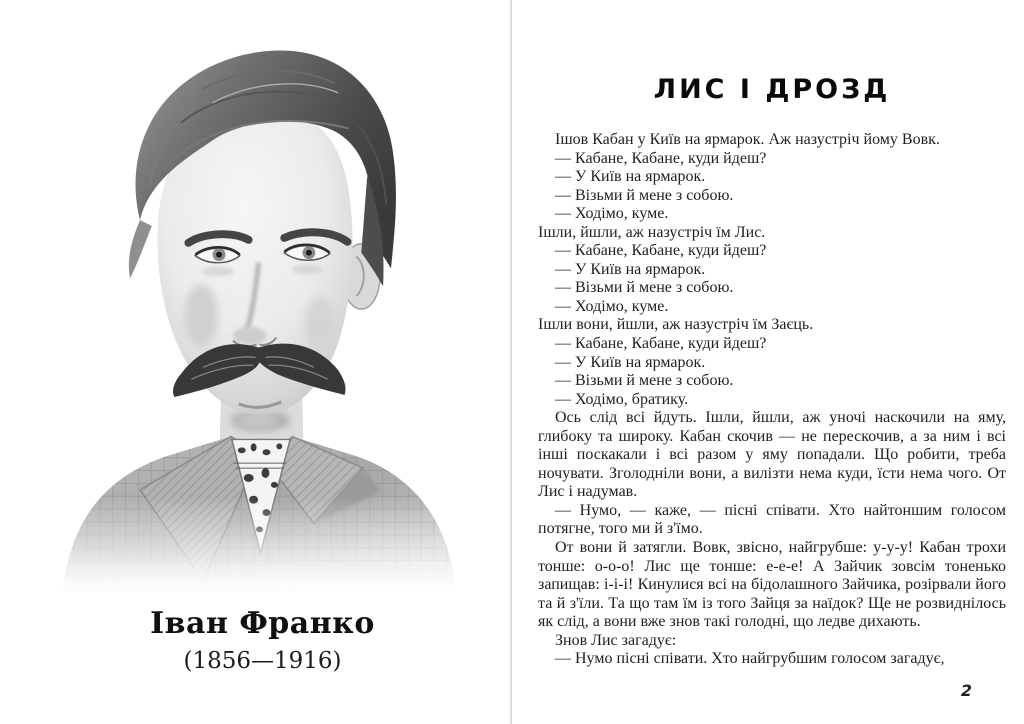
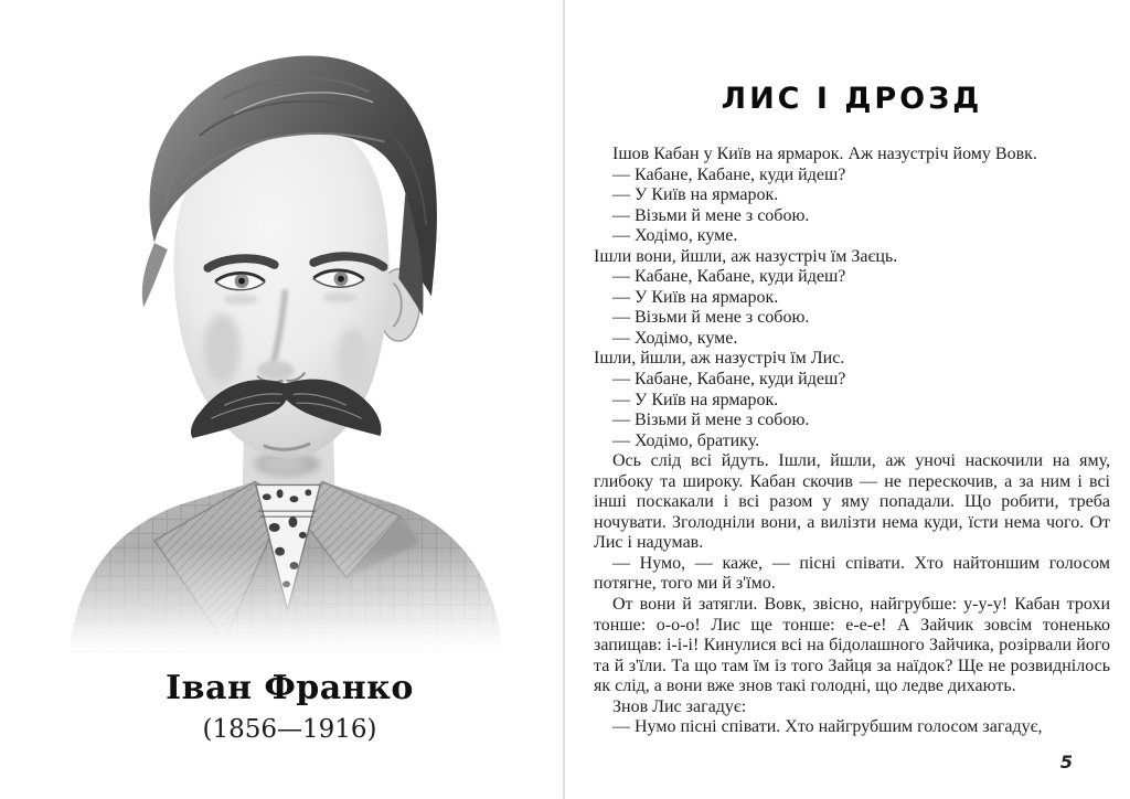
  Іван Франко
  (1856—1916)
  ЛИС І ДРОЗД
  Ішов Кабан у Київ на ярмарок. Аж назустріч йому Вовк.
  — Кабане, Кабане, куди йдеш?
  — У Київ на ярмарок.
  — Візьми й мене з собою.
  — Ходімо, куме.
- Ішли, йшли, аж назустріч їм Лис.
+ Ішли вони, йшли, аж назустріч їм Заєць.
  — Кабане, Кабане, куди йдеш?
  — У Київ на ярмарок.
  — Візьми й мене з собою.
  — Ходімо, куме.
- Ішли вони, йшли, аж назустріч їм Заєць.
+ Ішли, йшли, аж назустріч їм Лис.
  — Кабане, Кабане, куди йдеш?
  — У Київ на ярмарок.
  — Візьми й мене з собою.
  — Ходімо, братику.
  Ось слід всі йдуть. Ішли, йшли, аж уночі наскочили на яму, глибоку та широку. Кабан скочив — не перескочив, а за ним і всі інші поскакали і всі разом у яму попадали. Що робити, треба ночувати. Зголодніли вони, а вилізти нема куди, їсти нема чого. От Лис і надумав.
  — Нумо, — каже, — пісні співати. Хто найтоншим голосом потягне, того ми й з'їмо.
  От вони й затягли. Вовк, звісно, найгрубше: у-у-у! Кабан трохи тонше: о-о-о! Лис ще тонше: е-е-е! А Зайчик зовсім тоненько запищав: і-і-і! Кинулися всі на бідолашного Зайчика, розірвали його та й з'їли. Та що там їм із того Зайця за наїдок? Ще не розвиднілось як слід, а вони вже знов такі голодні, що ледве дихають.
  Знов Лис загадує:
  — Нумо пісні співати. Хто найгрубшим голосом загадує,
- 2
+ 5
